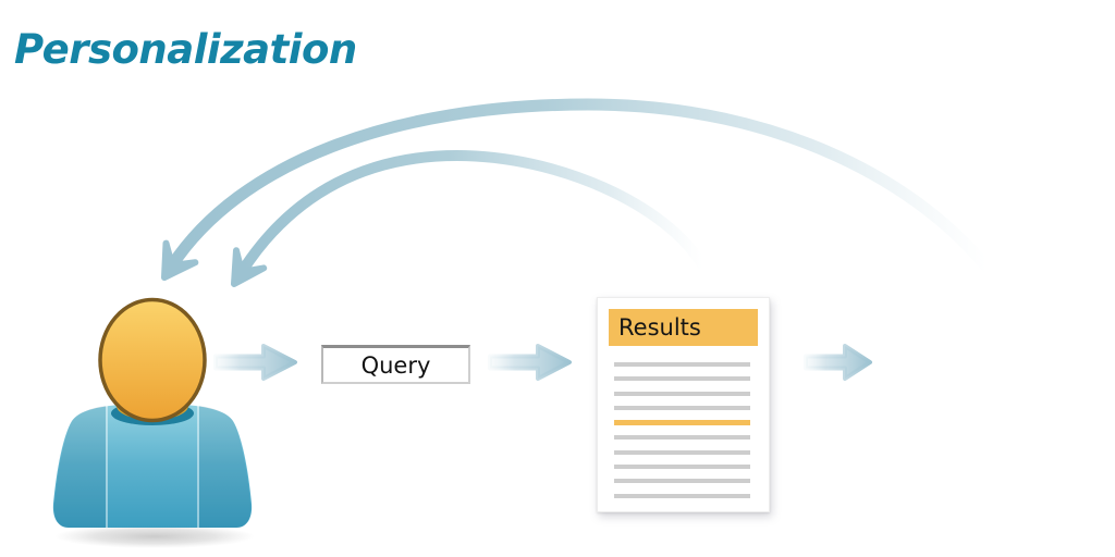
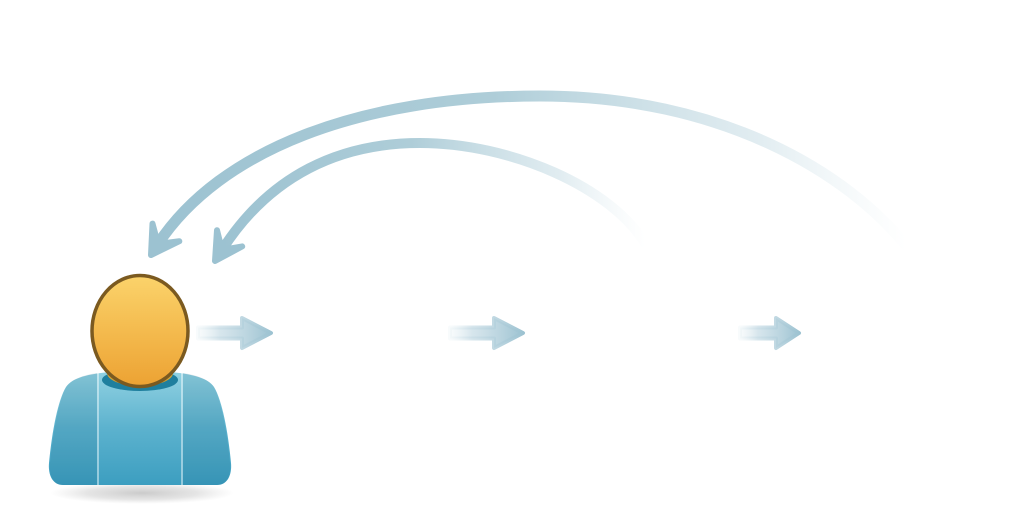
- Personalization
- Query
- Results
